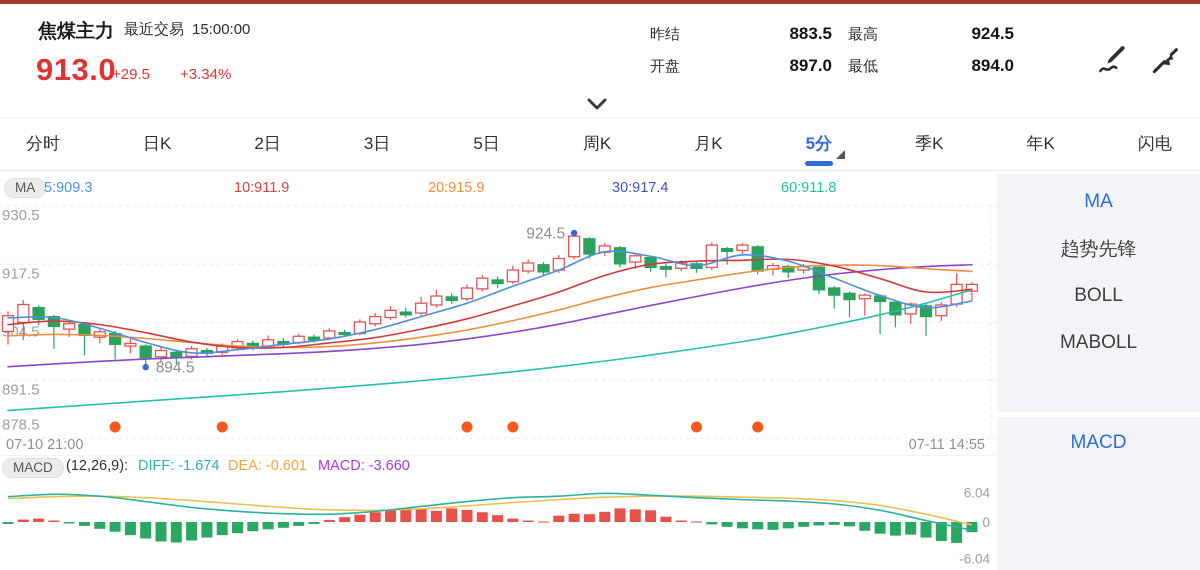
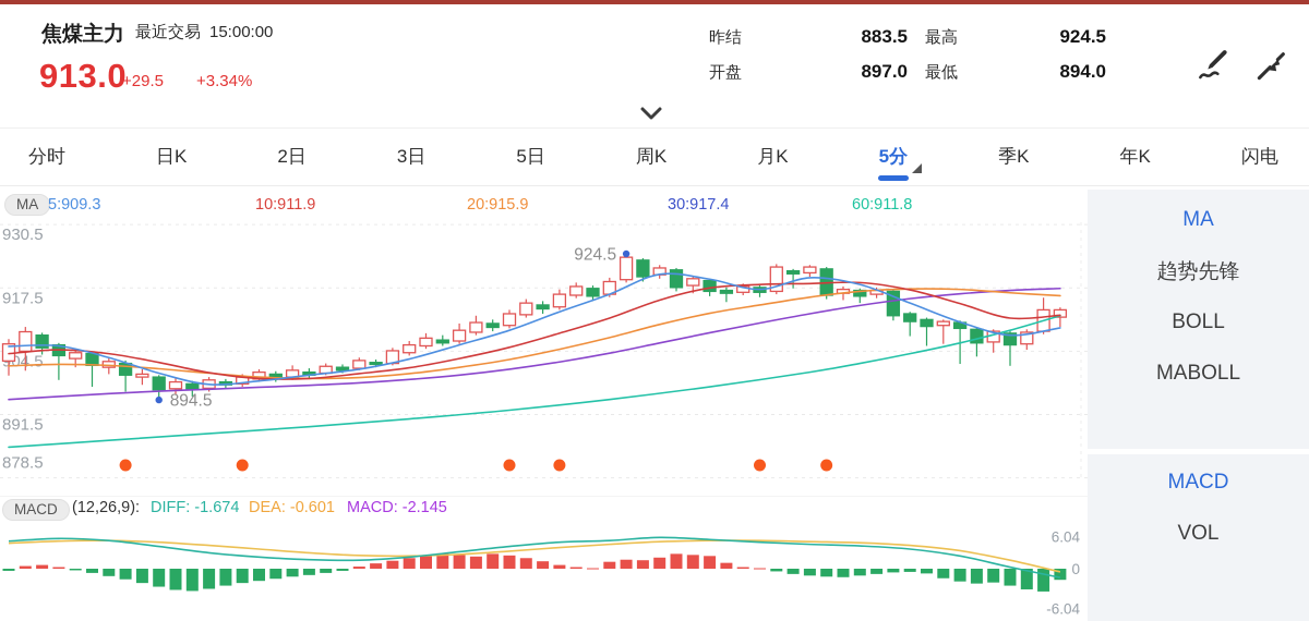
  焦煤主力
  最近交易 15:00:00
  913.0
  +29.5
  +3.34%
  昨结
  883.5
  开盘
  897.0
  最高
  924.5
  最低
  894.0
  分时
  日K
  2日
  3日
  5日
  周K
  月K
  5分
  季K
  年K
  闪电
  MA
  5:909.3
  10:911.9
  20:915.9
  30:917.4
  60:911.8
  930.5
  917.5
  891.5
  878.5
  924.5
  894.5
- 07-10 21:00
- 07-11 14:55
  MACD
  (12,26,9):
  DIFF: -1.674
  DEA: -0.601
- MACD: -3.660
+ MACD: -2.145
  6.04
  0
  -6.04
  MA
  趋势先锋
  BOLL
  MABOLL
  MACD
+ VOL
